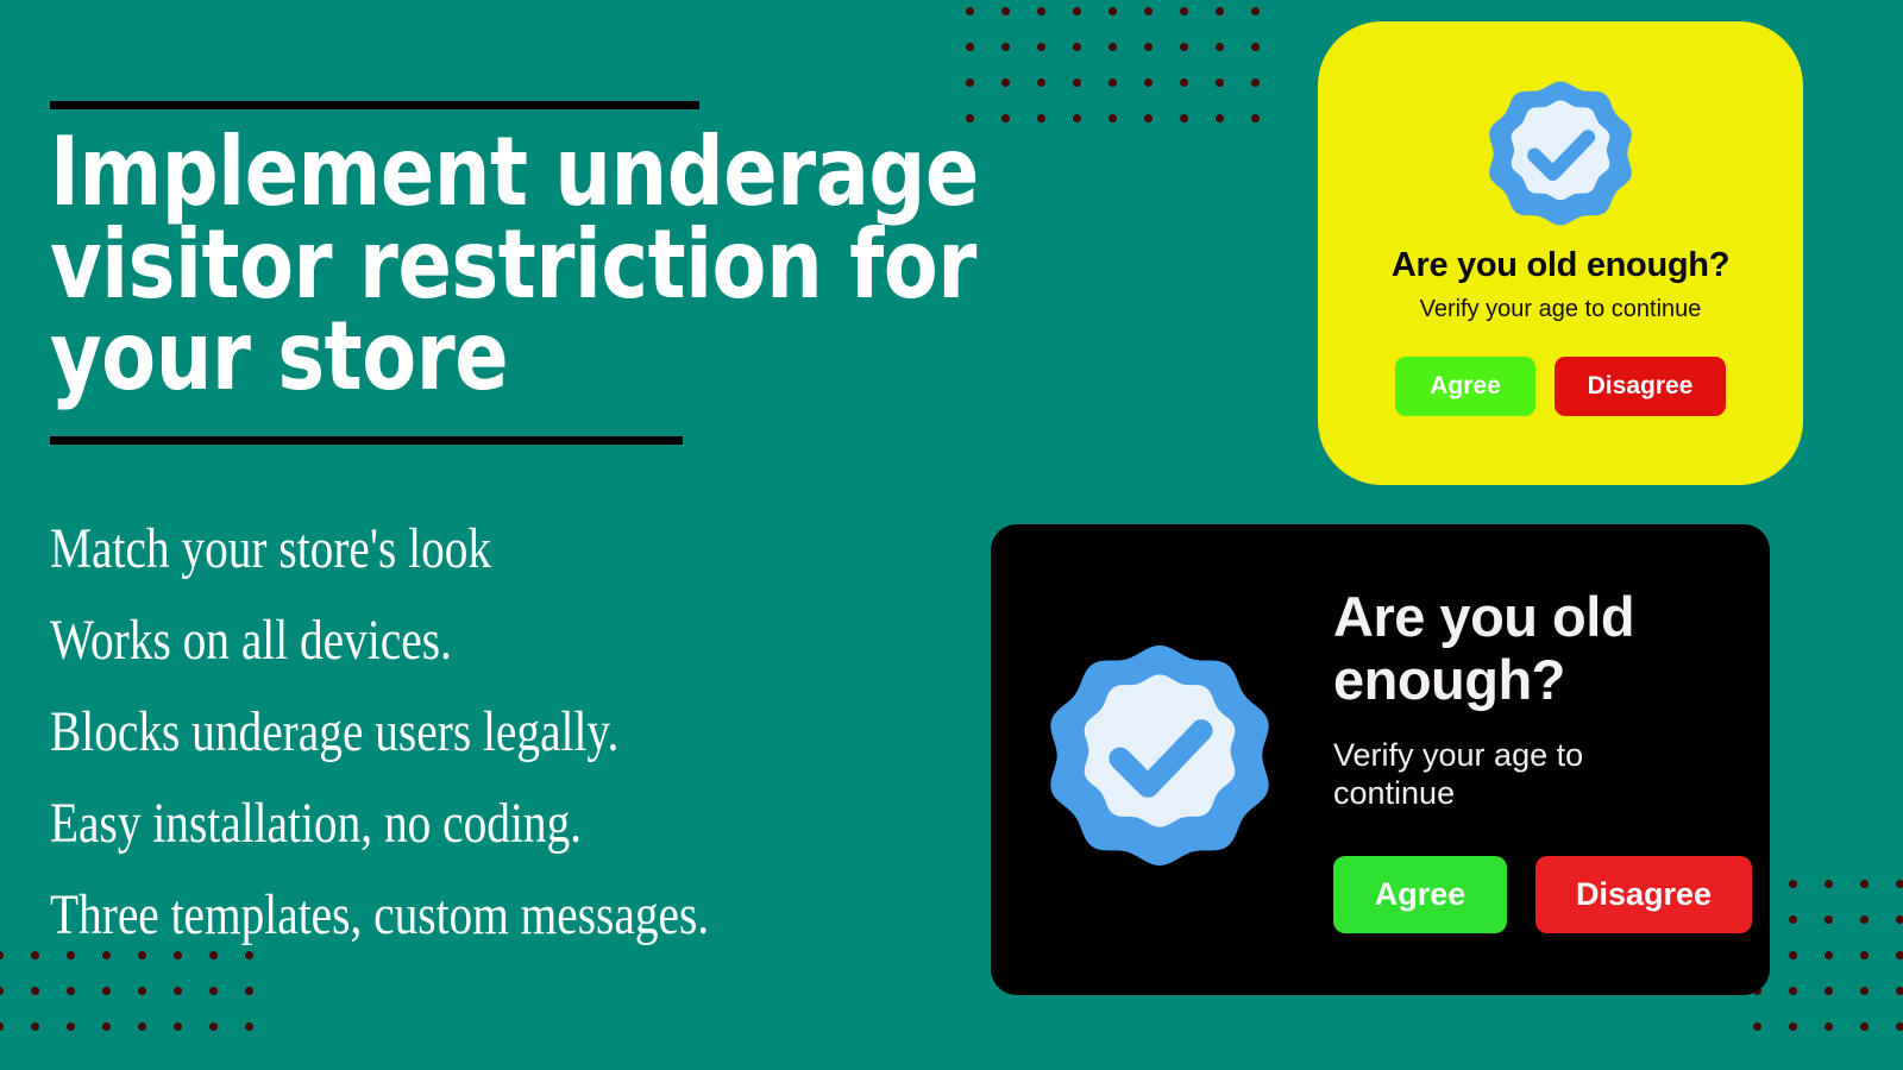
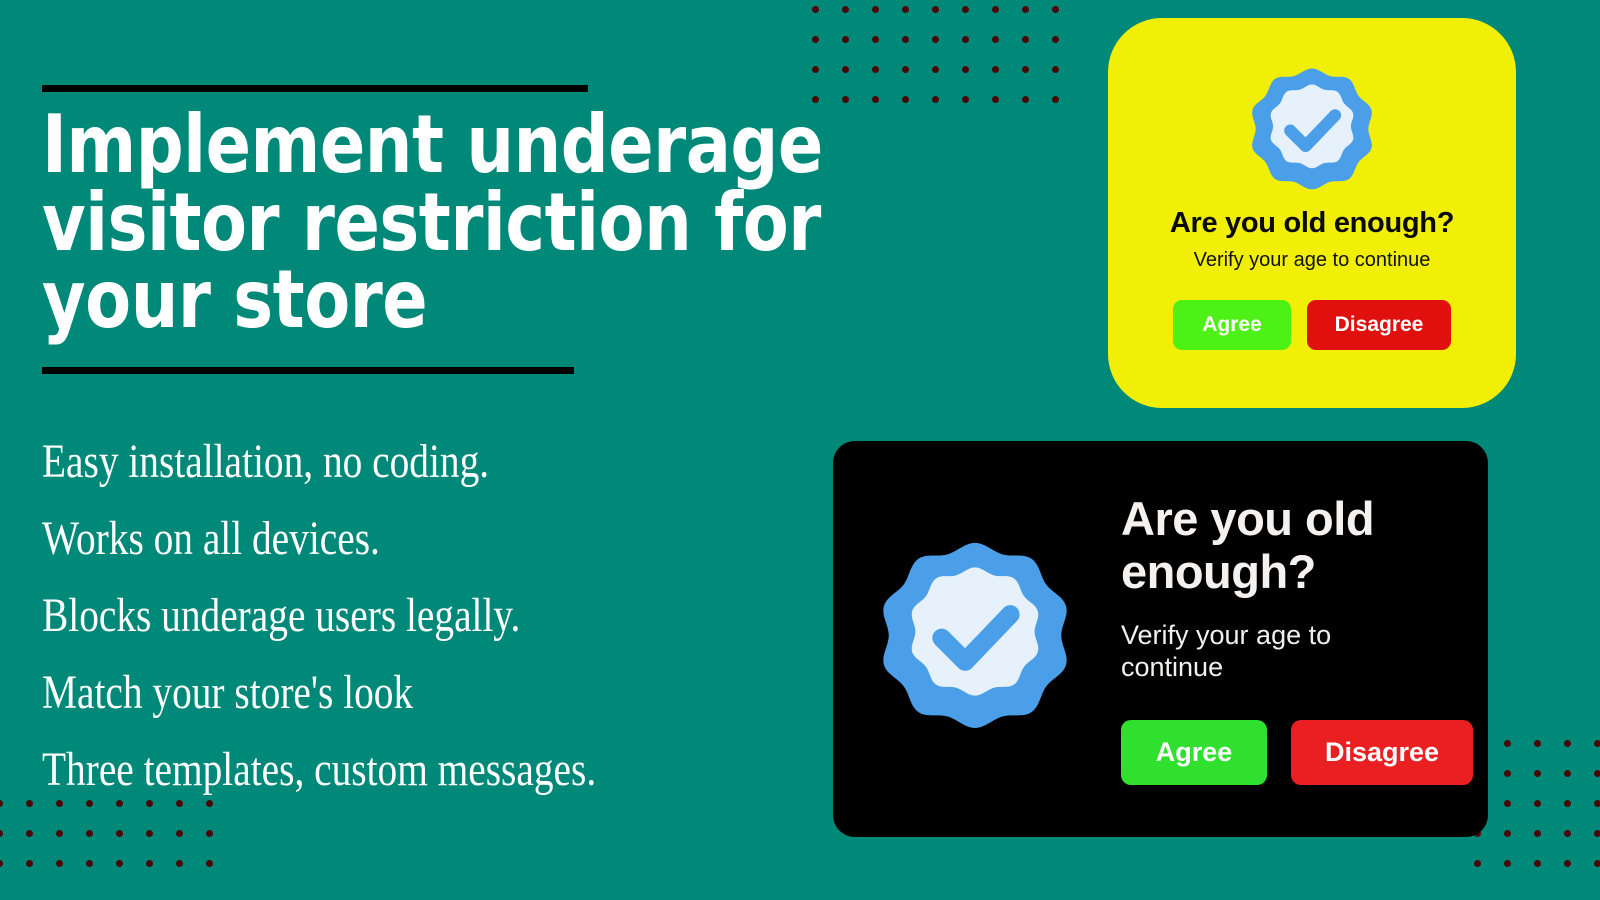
  Implement underage visitor restriction for your store
- Match your store's look
+ Easy installation, no coding.
  Works on all devices.
  Blocks underage users legally.
- Easy installation, no coding.
+ Match your store's look
  Three templates, custom messages.
  Are you old enough?
  Verify your age to continue
  Agree
  Disagree
  Are you old enough?
  Verify your age to continue
  Agree
  Disagree
